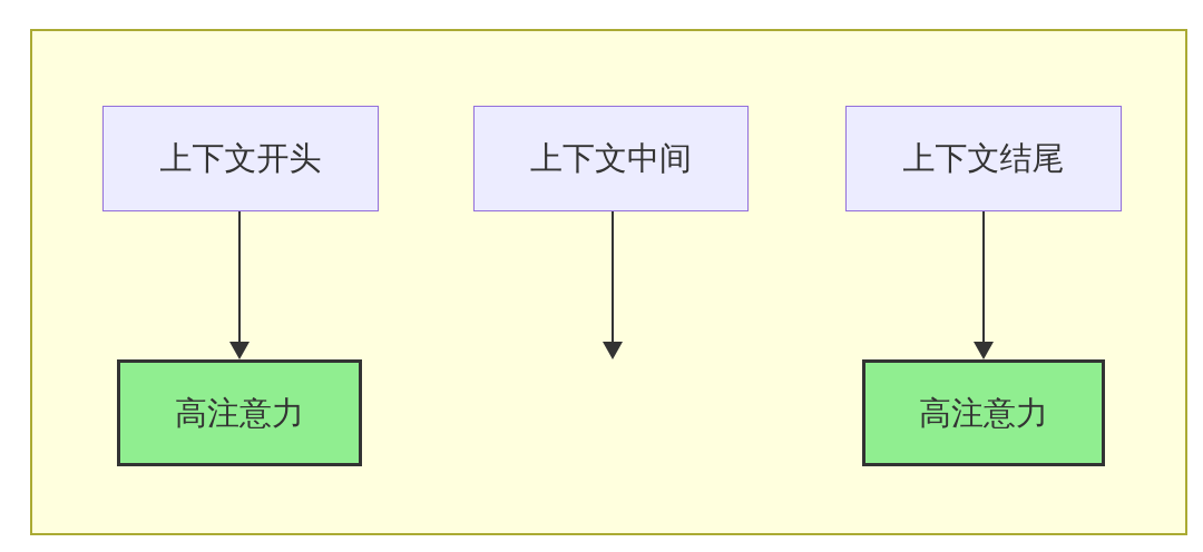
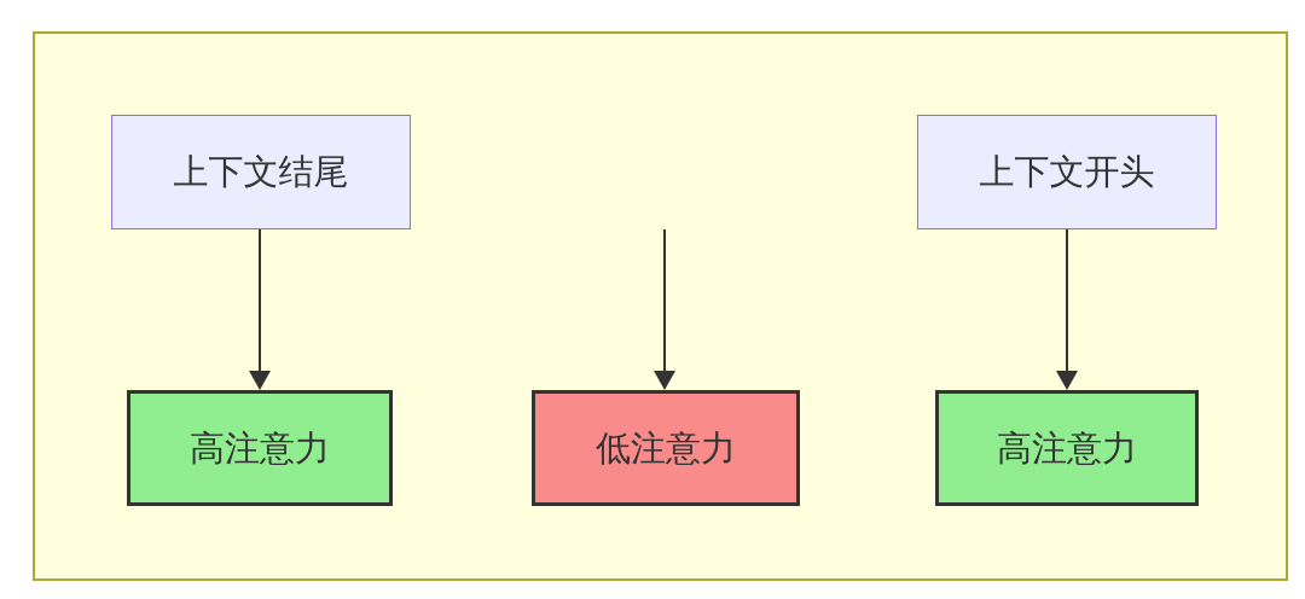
- 上下文开头
+ 上下文结尾
- 上下文中间
- 上下文结尾
+ 上下文开头
  高注意力
+ 低注意力
  高注意力
